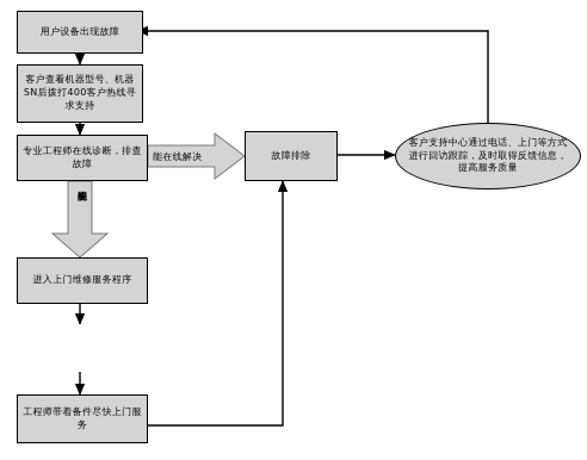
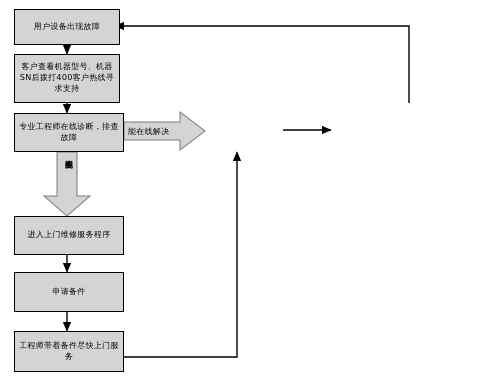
  用户设备出现故障
  客户查看机器型号、机器SN后拨打400客户热线寻求支持
  专业工程师在线诊断，排查故障
  进入上门维修服务程序
+ 申请备件
  工程师带着备件尽快上门服务
- 故障排除
- 客户支持中心通过电话、上门等方式进行回访跟踪，及时取得反馈信息，提高服务质量
  能在线解决
